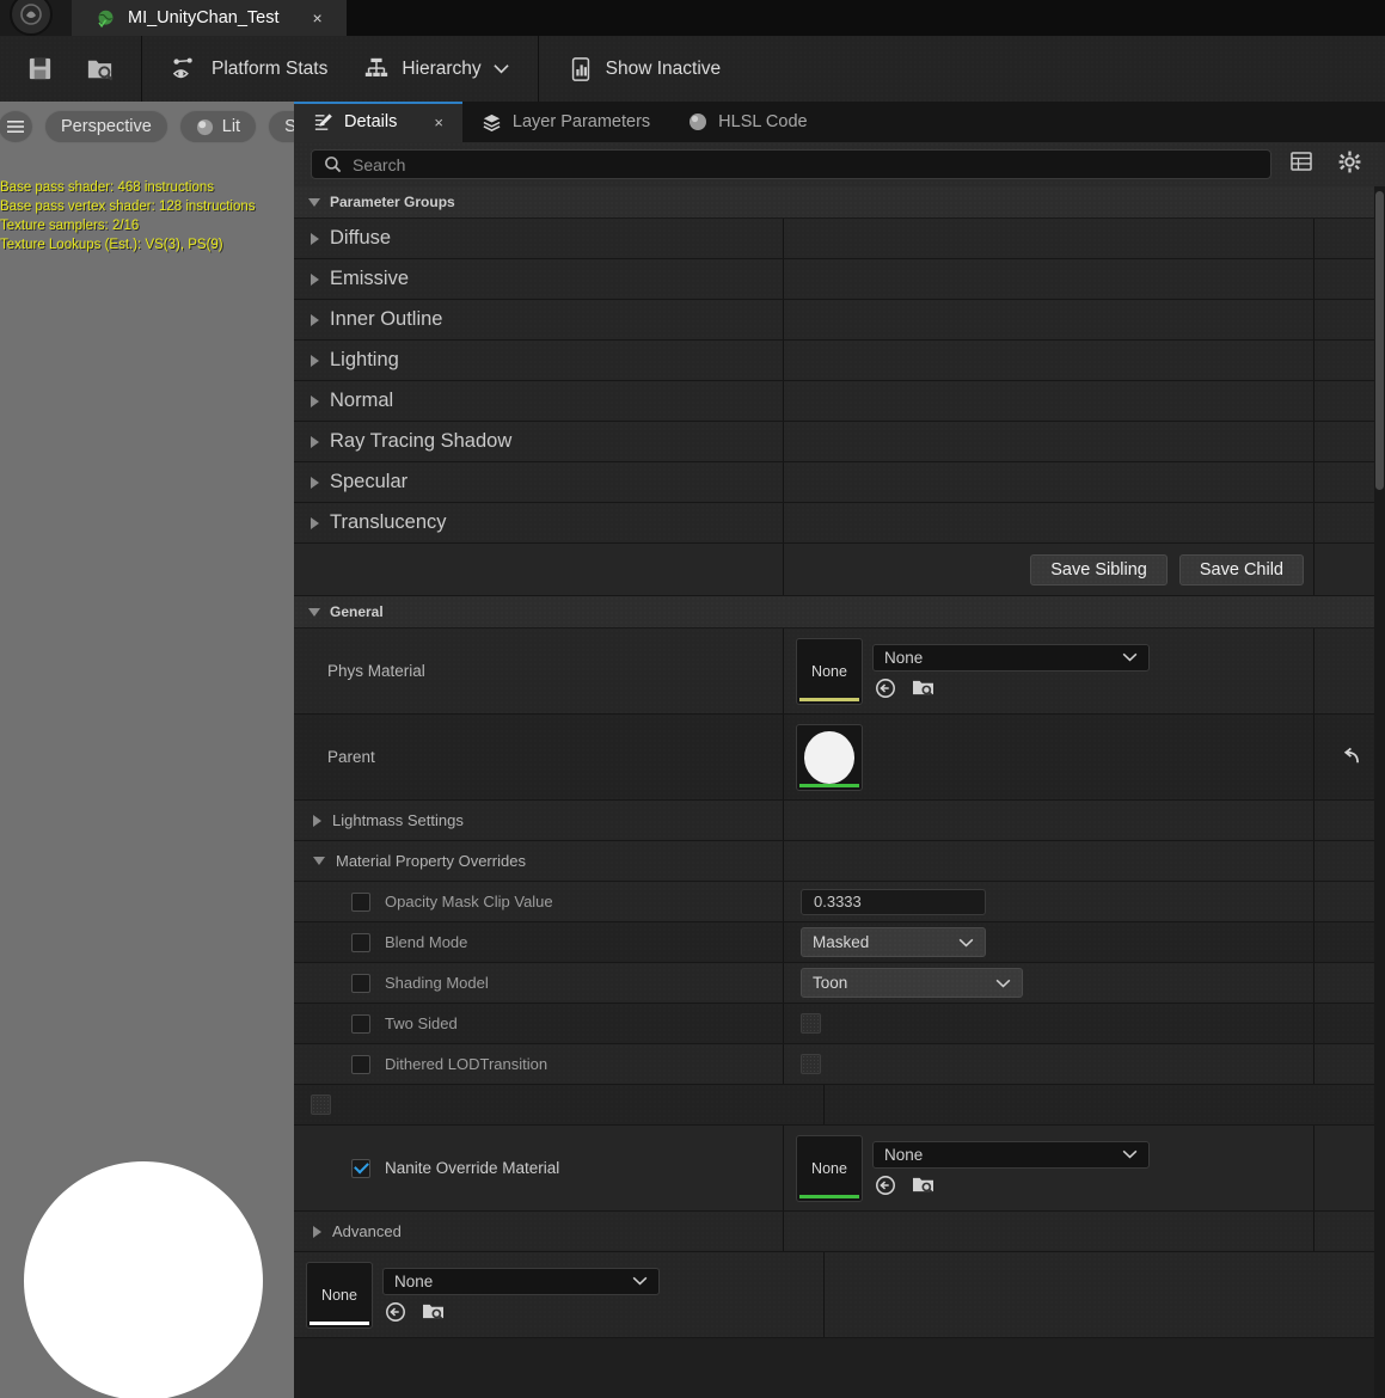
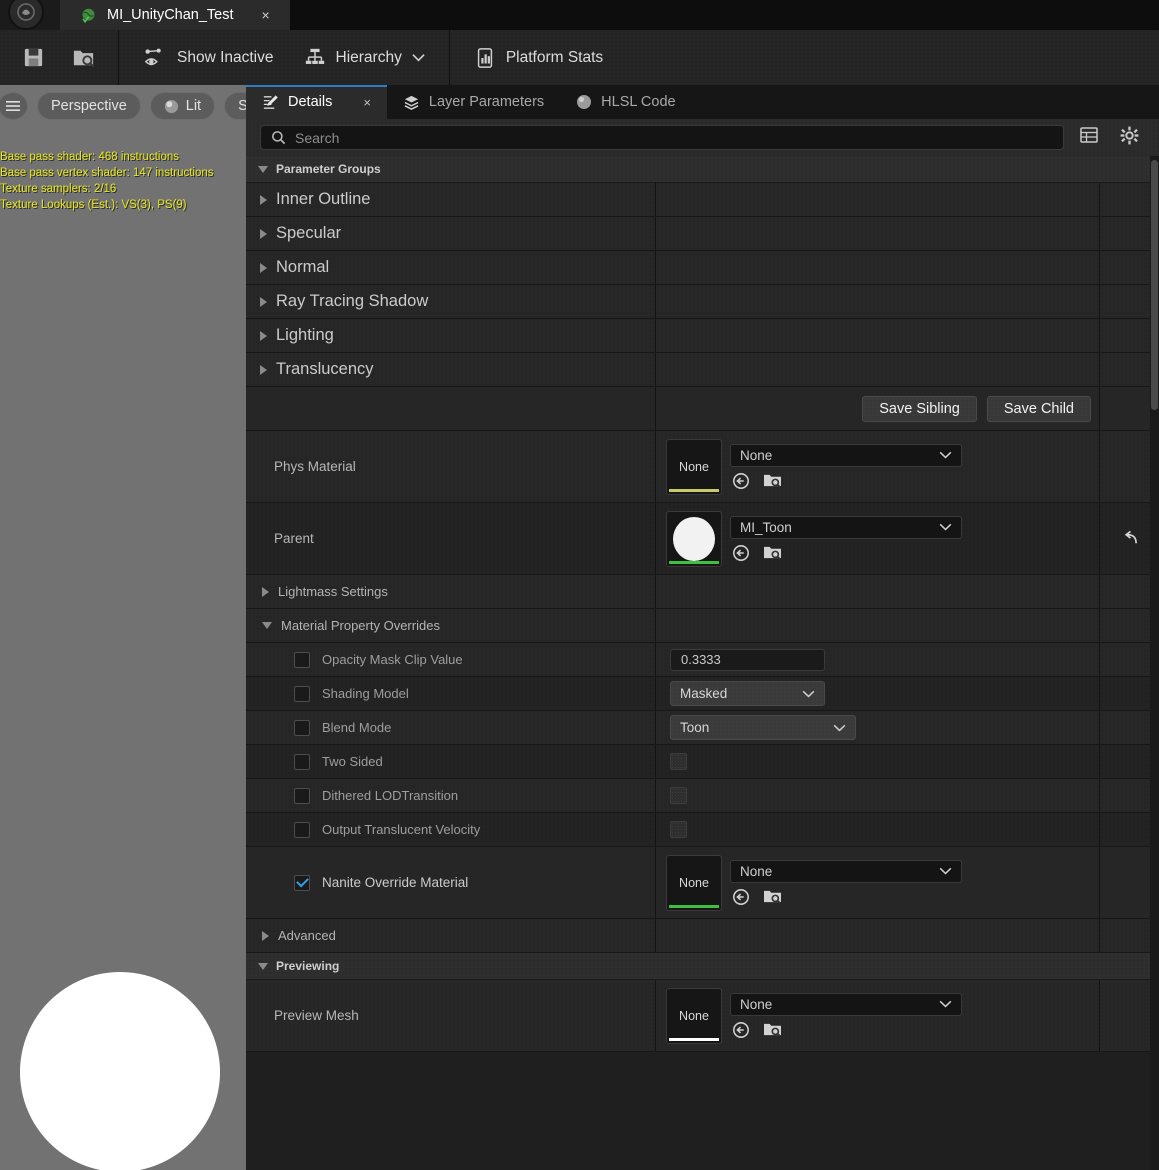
  MI_UnityChan_Test
  ×
- Platform Stats
+ Show Inactive
  Hierarchy
- Show Inactive
+ Platform Stats
  Perspective
  Lit
  S
  Base pass shader: 468 instructions
- Base pass vertex shader: 128 instructions
+ Base pass vertex shader: 147 instructions
  Texture samplers: 2/16
  Texture Lookups (Est.): VS(3), PS(9)
  Details
  ×
  Layer Parameters
  HLSL Code
  Search
  Parameter Groups
- Diffuse
- Emissive
  Inner Outline
- Lighting
+ Specular
  Normal
  Ray Tracing Shadow
- Specular
+ Lighting
  Translucency
  Save Sibling
  Save Child
- General
  Phys Material
  None
  None
  Parent
+ MI_Toon
  Lightmass Settings
  Material Property Overrides
  Opacity Mask Clip Value
  0.3333
- Blend Mode
+ Shading Model
  Masked
- Shading Model
+ Blend Mode
  Toon
  Two Sided
  Dithered LODTransition
+ Output Translucent Velocity
  Nanite Override Material
  None
  None
  Advanced
+ Previewing
+ Preview Mesh
  None
  None
